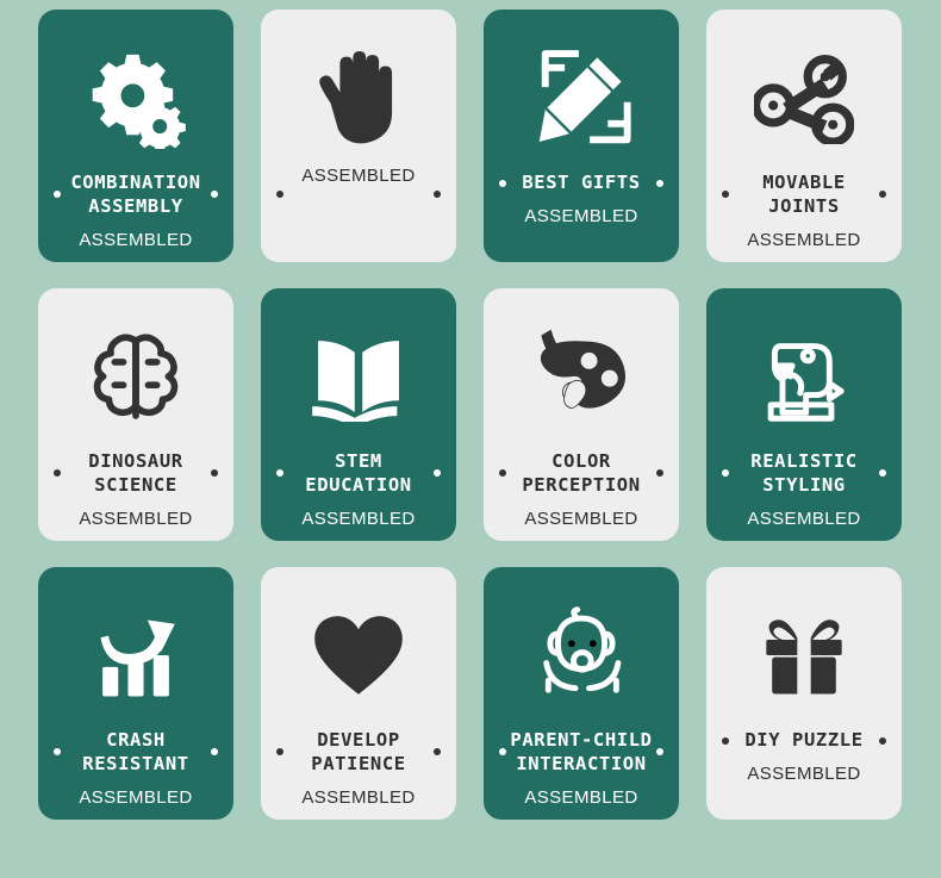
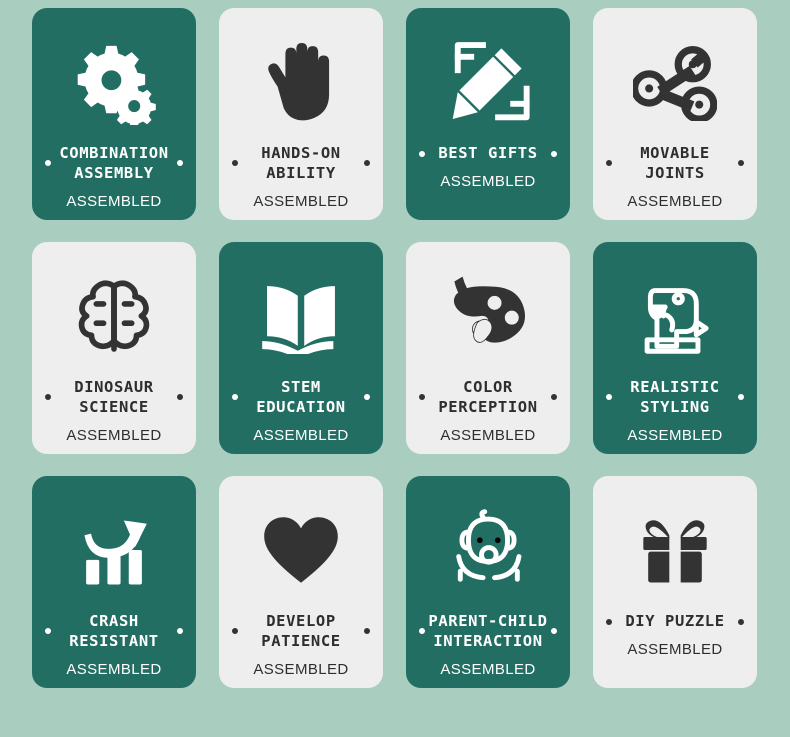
  COMBINATION
  ASSEMBLY
  ASSEMBLED
+ HANDS-ON
+ ABILITY
  ASSEMBLED
  BEST GIFTS
  ASSEMBLED
  MOVABLE
  JOINTS
  ASSEMBLED
  DINOSAUR
  SCIENCE
  ASSEMBLED
  STEM
  EDUCATION
  ASSEMBLED
  COLOR
  PERCEPTION
  ASSEMBLED
  REALISTIC
  STYLING
  ASSEMBLED
  CRASH
  RESISTANT
  ASSEMBLED
  DEVELOP
  PATIENCE
  ASSEMBLED
  PARENT-CHILD
  INTERACTION
  ASSEMBLED
  DIY PUZZLE
  ASSEMBLED
